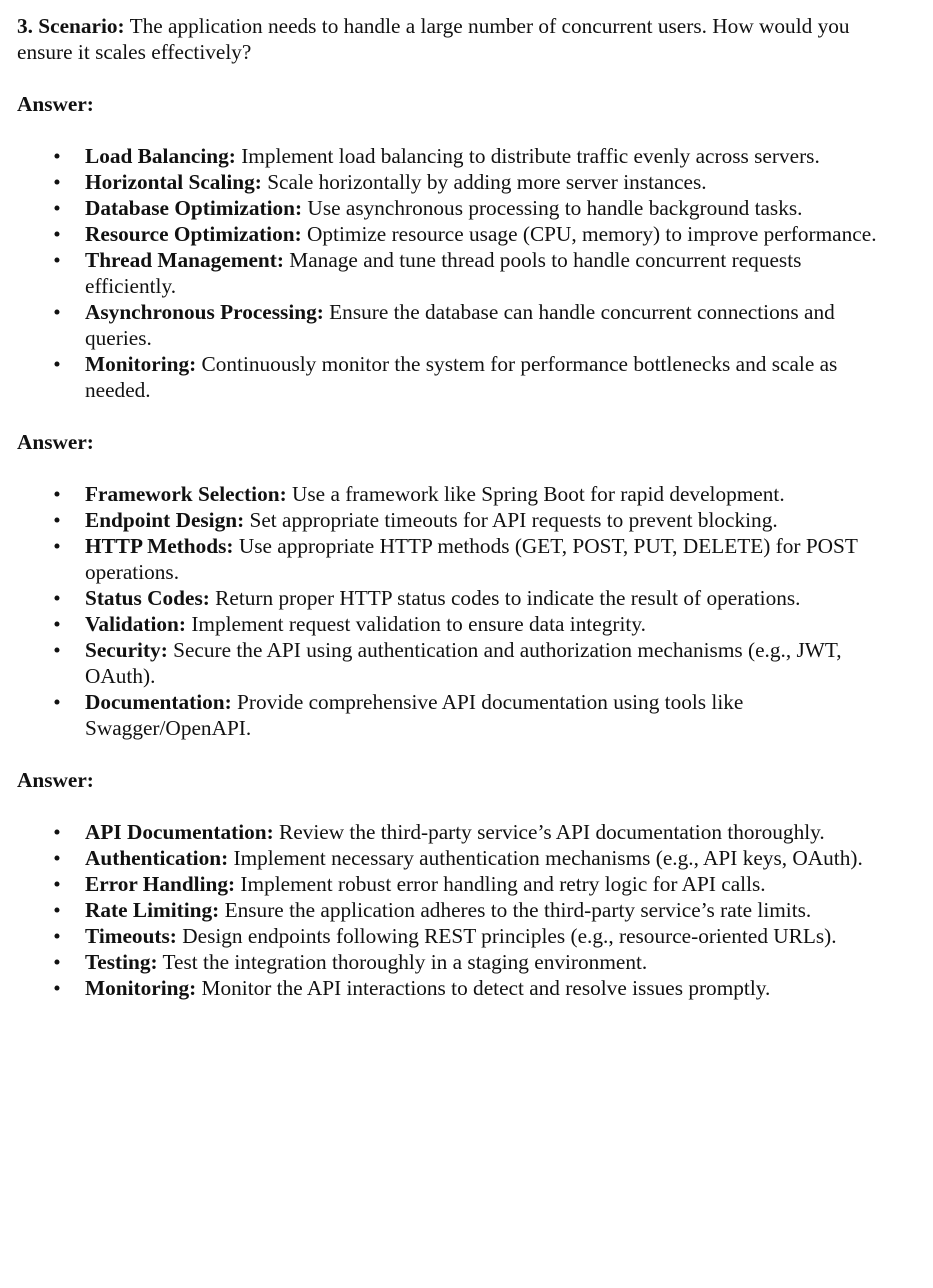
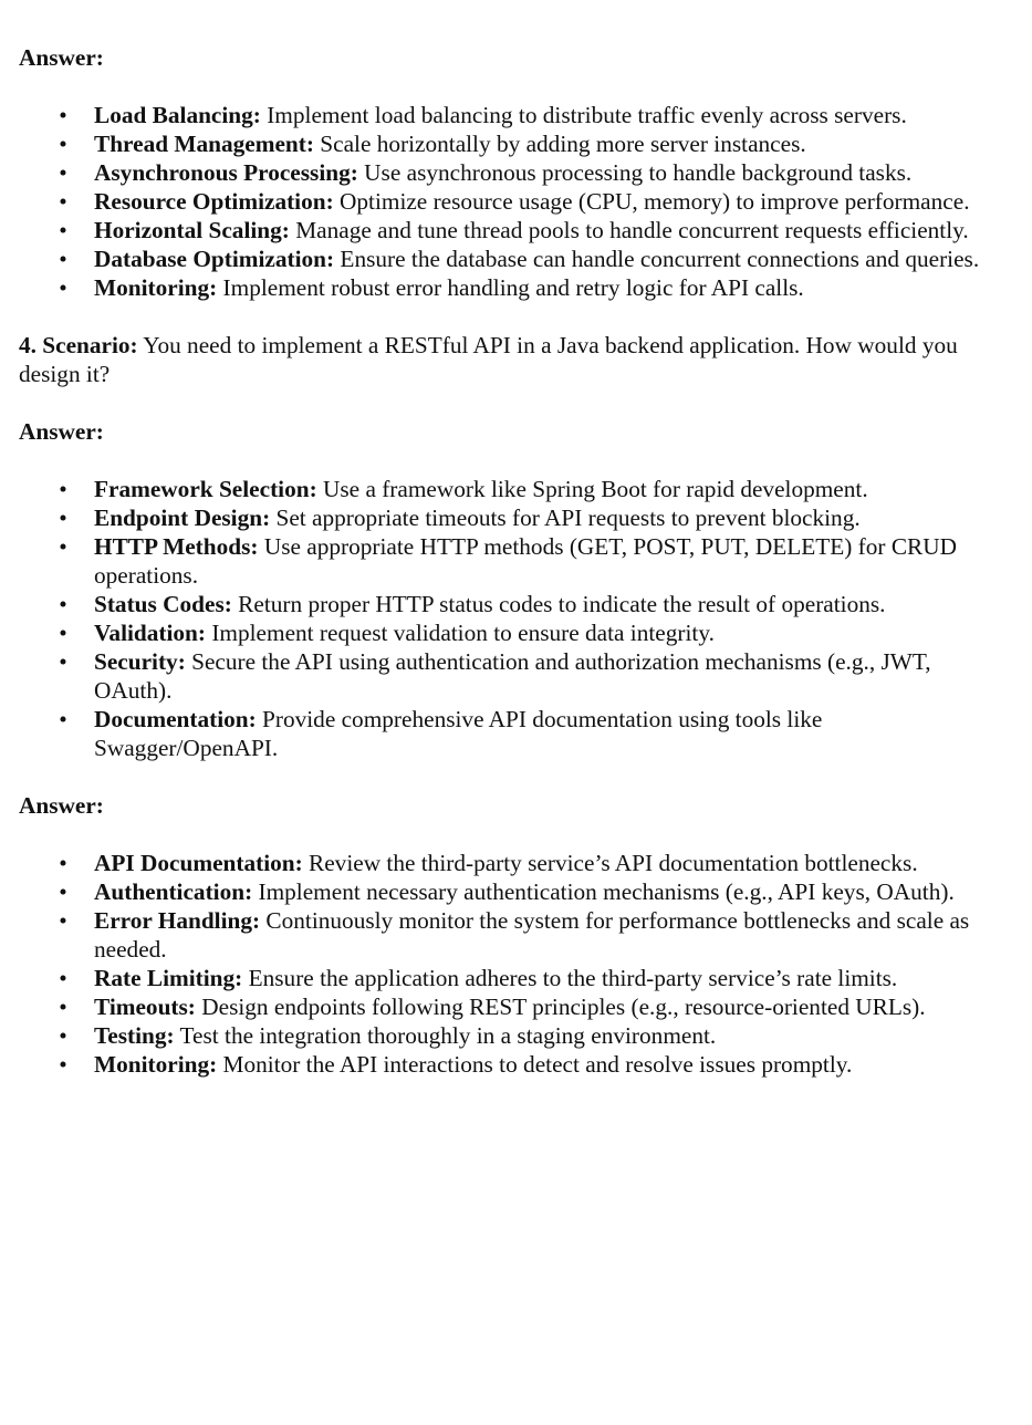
- 3. Scenario: The application needs to handle a large number of concurrent users. How would you ensure it scales effectively?
  Answer:
  •
  Load Balancing: Implement load balancing to distribute traffic evenly across servers.
  •
- Horizontal Scaling: Scale horizontally by adding more server instances.
+ Thread Management: Scale horizontally by adding more server instances.
  •
- Database Optimization: Use asynchronous processing to handle background tasks.
+ Asynchronous Processing: Use asynchronous processing to handle background tasks.
  •
  Resource Optimization: Optimize resource usage (CPU, memory) to improve performance.
  •
- Thread Management: Manage and tune thread pools to handle concurrent requests efficiently.
+ Horizontal Scaling: Manage and tune thread pools to handle concurrent requests efficiently.
  •
- Asynchronous Processing: Ensure the database can handle concurrent connections and queries.
+ Database Optimization: Ensure the database can handle concurrent connections and queries.
  •
- Monitoring: Continuously monitor the system for performance bottlenecks and scale as needed.
+ Monitoring: Implement robust error handling and retry logic for API calls.
+ 4. Scenario: You need to implement a RESTful API in a Java backend application. How would you design it?
  Answer:
  •
  Framework Selection: Use a framework like Spring Boot for rapid development.
  •
  Endpoint Design: Set appropriate timeouts for API requests to prevent blocking.
  •
- HTTP Methods: Use appropriate HTTP methods (GET, POST, PUT, DELETE) for POST operations.
+ HTTP Methods: Use appropriate HTTP methods (GET, POST, PUT, DELETE) for CRUD operations.
  •
  Status Codes: Return proper HTTP status codes to indicate the result of operations.
  •
  Validation: Implement request validation to ensure data integrity.
  •
  Security: Secure the API using authentication and authorization mechanisms (e.g., JWT, OAuth).
  •
  Documentation: Provide comprehensive API documentation using tools like Swagger/OpenAPI.
  Answer:
  •
- API Documentation: Review the third-party service’s API documentation thoroughly.
+ API Documentation: Review the third-party service’s API documentation bottlenecks.
  •
  Authentication: Implement necessary authentication mechanisms (e.g., API keys, OAuth).
  •
- Error Handling: Implement robust error handling and retry logic for API calls.
+ Error Handling: Continuously monitor the system for performance bottlenecks and scale as needed.
  •
  Rate Limiting: Ensure the application adheres to the third-party service’s rate limits.
  •
  Timeouts: Design endpoints following REST principles (e.g., resource-oriented URLs).
  •
  Testing: Test the integration thoroughly in a staging environment.
  •
  Monitoring: Monitor the API interactions to detect and resolve issues promptly.
